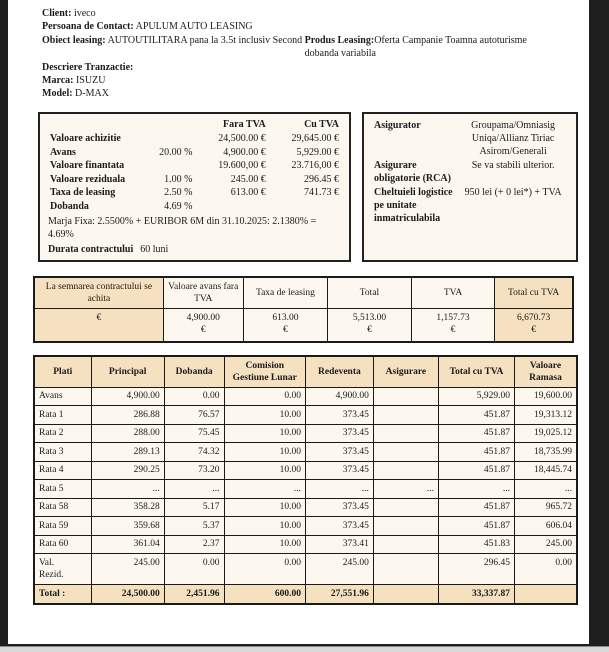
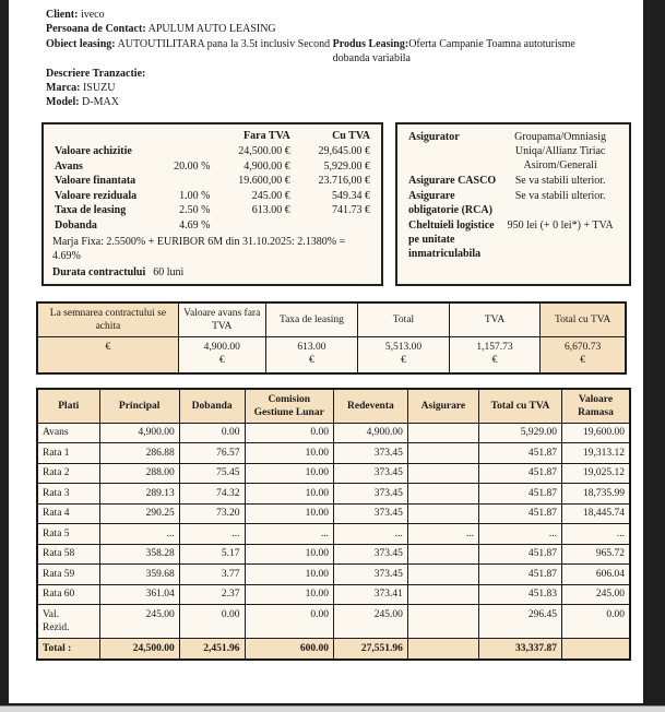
  Client: iveco
  Persoana de Contact: APULUM AUTO LEASING
  Obiect leasing: AUTOUTILITARA pana la 3.5t inclusiv Second
  Produs Leasing:Oferta Campanie Toamna autoturisme dobanda variabila
  Descriere Tranzactie:
  Marca: ISUZU
  Model: D-MAX
  		Fara TVA	Cu TVA
  Valoare achizitie		24,500.00 €	29,645.00 €
  Avans	20.00 %	4,900.00 €	5,929.00 €
  Valoare finantata		19.600,00 €	23.716,00 €
- Valoare reziduala	1.00 %	245.00 €	296.45 €
+ Valoare reziduala	1.00 %	245.00 €	549.34 €
  Taxa de leasing	2.50 %	613.00 €	741.73 €
  Dobanda	4.69 %
  Marja Fixa: 2.5500% + EURIBOR 6M din 31.10.2025: 2.1380% = 4.69%
  Durata contractului 60 luni
  Asigurator	Groupama/Omniasig Uniqa/Allianz Tiriac Asirom/Generali
+ Asigurare CASCO	Se va stabili ulterior.
  Asigurare obligatorie (RCA)	Se va stabili ulterior.
  Cheltuieli logistice pe unitate inmatriculabila	950 lei (+ 0 lei*) + TVA
  La semnarea contractului se achita	Valoare avans fara TVA	Taxa de leasing	Total	TVA	Total cu TVA
  €	4,900.00€	613.00€	5,513.00€	1,157.73€	6,670.73€
  Plati	Principal	Dobanda	Comision Gestiune Lunar	Redeventa	Asigurare	Total cu TVA	Valoare Ramasa
  Avans	4,900.00	0.00	0.00	4,900.00		5,929.00	19,600.00
  Rata 1	286.88	76.57	10.00	373.45		451.87	19,313.12
  Rata 2	288.00	75.45	10.00	373.45		451.87	19,025.12
  Rata 3	289.13	74.32	10.00	373.45		451.87	18,735.99
  Rata 4	290.25	73.20	10.00	373.45		451.87	18,445.74
  Rata 5	...	...	...	...	...	...	...
  Rata 58	358.28	5.17	10.00	373.45		451.87	965.72
- Rata 59	359.68	5.37	10.00	373.45		451.87	606.04
+ Rata 59	359.68	3.77	10.00	373.45		451.87	606.04
  Rata 60	361.04	2.37	10.00	373.41		451.83	245.00
  Val. Rezid.	245.00	0.00	0.00	245.00		296.45	0.00
  Total :	24,500.00	2,451.96	600.00	27,551.96		33,337.87
